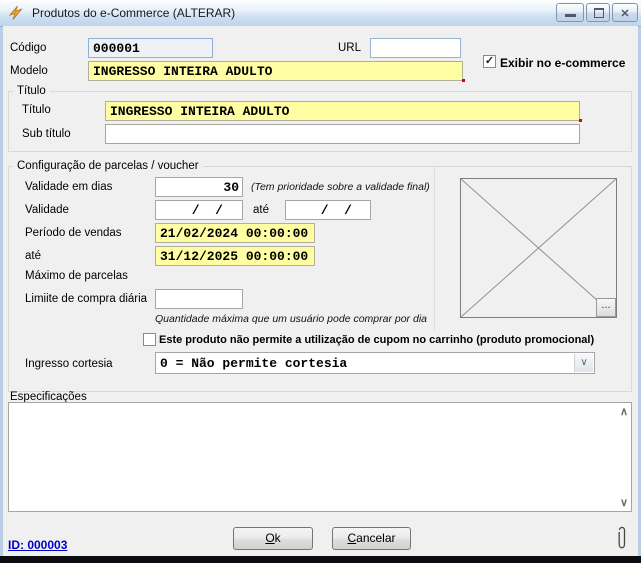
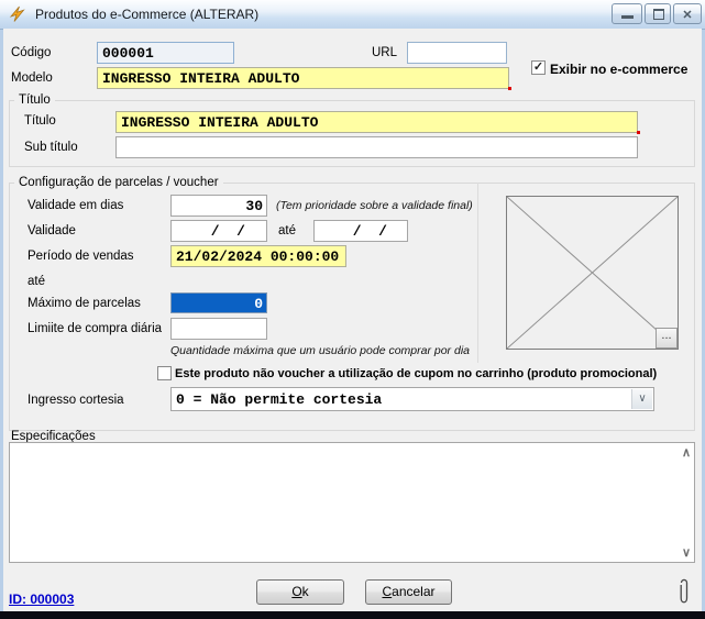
  Produtos do e-Commerce (ALTERAR)
  ✕
  Código
  000001
  URL
  Modelo
  INGRESSO INTEIRA ADULTO
  ✓
  Exibir no e-commerce
  Título
  Título
  INGRESSO INTEIRA ADULTO
  Sub título
  Configuração de parcelas / voucher
  Validade em dias
  30
  (Tem prioridade sobre a validade final)
  Validade
  / /
  até
  / /
  Período de vendas
  21/02/2024 00:00:00
  até
- 31/12/2025 00:00:00
  Máximo de parcelas
+ 0
  Limiite de compra diária
  Quantidade máxima que um usuário pode comprar por dia
- Este produto não permite a utilização de cupom no carrinho (produto promocional)
+ Este produto não voucher a utilização de cupom no carrinho (produto promocional)
  Ingresso cortesia
  0 = Não permite cortesia
  ∨
  ...
  Especificações
  ∧
  ∨
  Ok
  Cancelar
  ID: 000003
